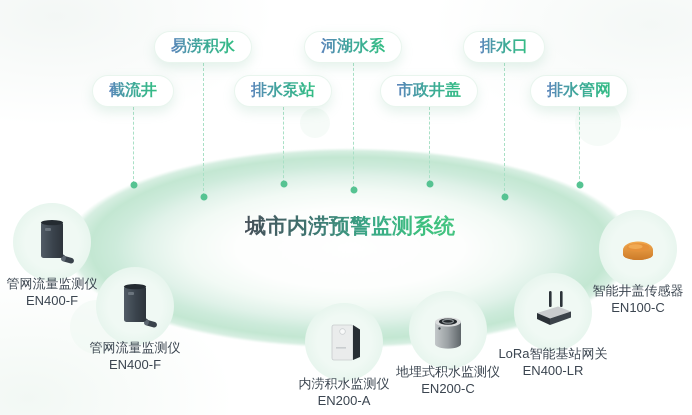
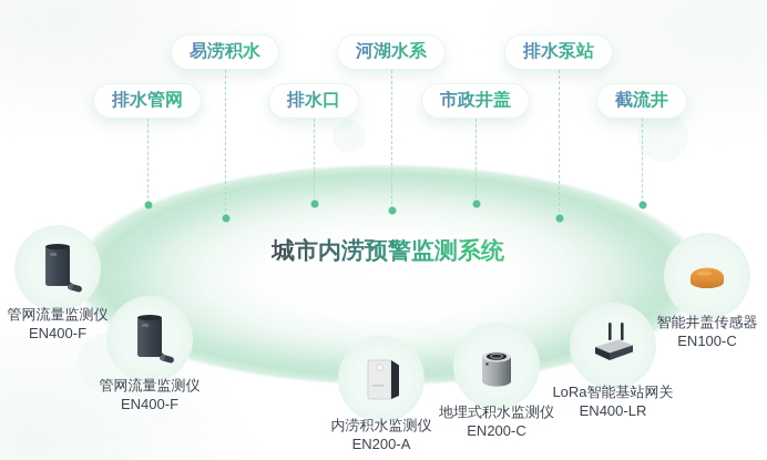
- 截流井
+ 排水管网
  易涝积水
- 排水泵站
+ 排水口
  河湖水系
  市政井盖
- 排水口
+ 排水泵站
- 排水管网
+ 截流井
  城市内涝预警监测系统
  管网流量监测仪
  EN400-F
  管网流量监测仪
  EN400-F
  内涝积水监测仪
  EN200-A
  地埋式积水监测仪
  EN200-C
  LoRa智能基站网关
  EN400-LR
  智能井盖传感器
  EN100-C
